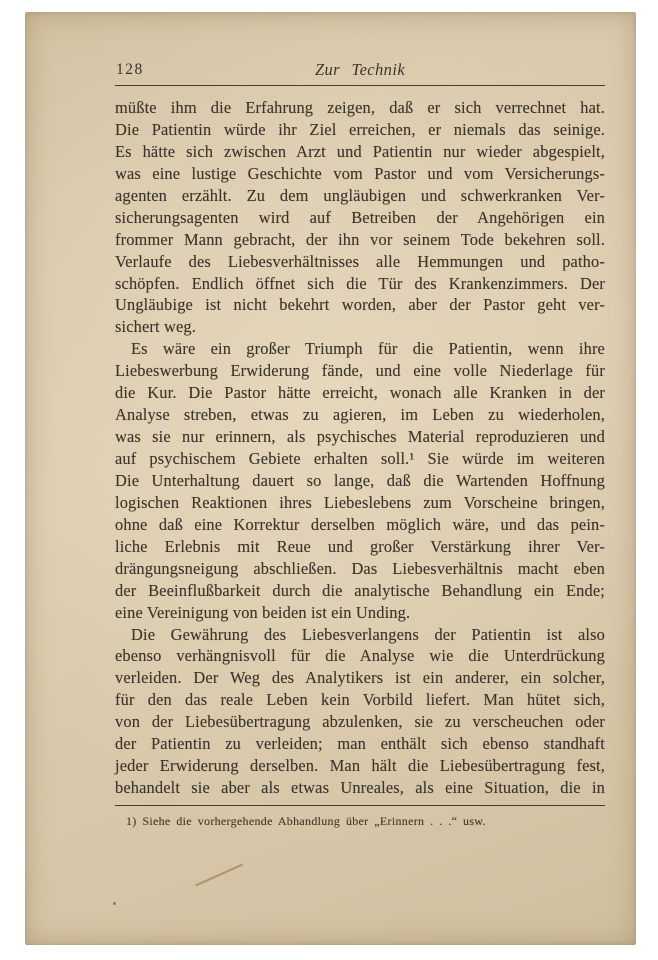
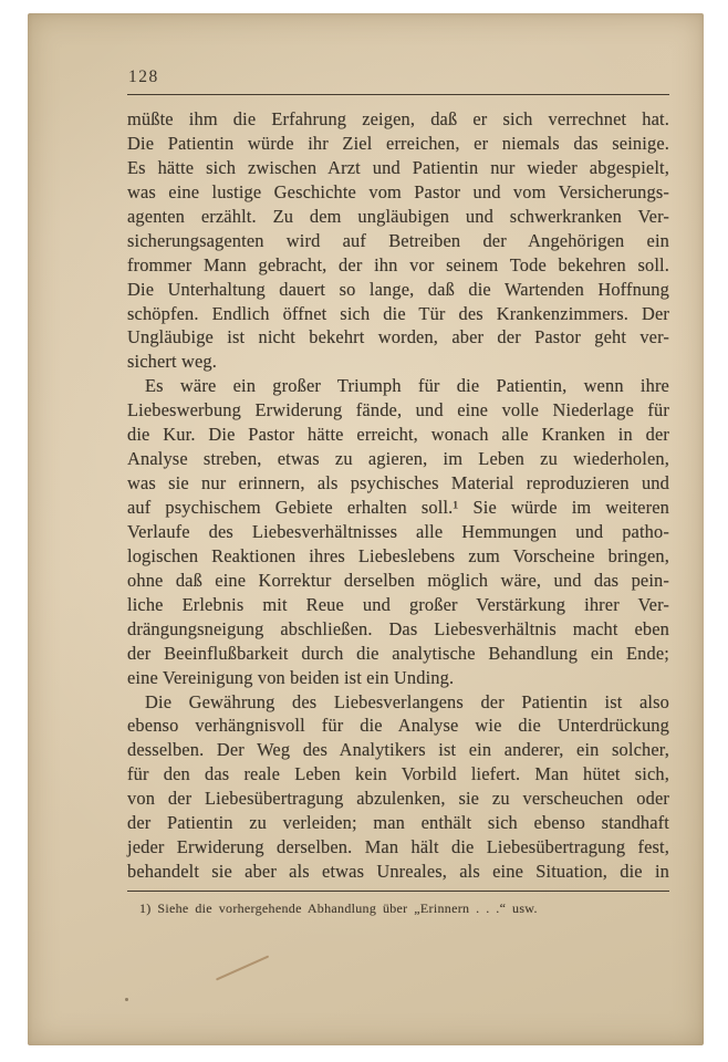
  128
- Zur Technik
  müßte ihm die Erfahrung zeigen, daß er sich verrechnet hat.
  Die Patientin würde ihr Ziel erreichen, er niemals das seinige.
  Es hätte sich zwischen Arzt und Patientin nur wieder abgespielt,
  was eine lustige Geschichte vom Pastor und vom Versicherungs-
  agenten erzählt. Zu dem ungläubigen und schwerkranken Ver-
  sicherungsagenten wird auf Betreiben der Angehörigen ein
  frommer Mann gebracht, der ihn vor seinem Tode bekehren soll.
- Verlaufe des Liebesverhältnisses alle Hemmungen und patho-
+ Die Unterhaltung dauert so lange, daß die Wartenden Hoffnung
  schöpfen. Endlich öffnet sich die Tür des Krankenzimmers. Der
  Ungläubige ist nicht bekehrt worden, aber der Pastor geht ver-
  sichert weg.
  Es wäre ein großer Triumph für die Patientin, wenn ihre
  Liebeswerbung Erwiderung fände, und eine volle Niederlage für
  die Kur. Die Pastor hätte erreicht, wonach alle Kranken in der
  Analyse streben, etwas zu agieren, im Leben zu wiederholen,
  was sie nur erinnern, als psychisches Material reproduzieren und
  auf psychischem Gebiete erhalten soll.¹ Sie würde im weiteren
- Die Unterhaltung dauert so lange, daß die Wartenden Hoffnung
+ Verlaufe des Liebesverhältnisses alle Hemmungen und patho-
  logischen Reaktionen ihres Liebeslebens zum Vorscheine bringen,
  ohne daß eine Korrektur derselben möglich wäre, und das pein-
  liche Erlebnis mit Reue und großer Verstärkung ihrer Ver-
  drängungsneigung abschließen. Das Liebesverhältnis macht eben
  der Beeinflußbarkeit durch die analytische Behandlung ein Ende;
  eine Vereinigung von beiden ist ein Unding.
  Die Gewährung des Liebesverlangens der Patientin ist also
  ebenso verhängnisvoll für die Analyse wie die Unterdrückung
- verleiden. Der Weg des Analytikers ist ein anderer, ein solcher,
+ desselben. Der Weg des Analytikers ist ein anderer, ein solcher,
  für den das reale Leben kein Vorbild liefert. Man hütet sich,
  von der Liebesübertragung abzulenken, sie zu verscheuchen oder
  der Patientin zu verleiden; man enthält sich ebenso standhaft
  jeder Erwiderung derselben. Man hält die Liebesübertragung fest,
  behandelt sie aber als etwas Unreales, als eine Situation, die in
  1) Siehe die vorhergehende Abhandlung über „Erinnern . . .“ usw.
